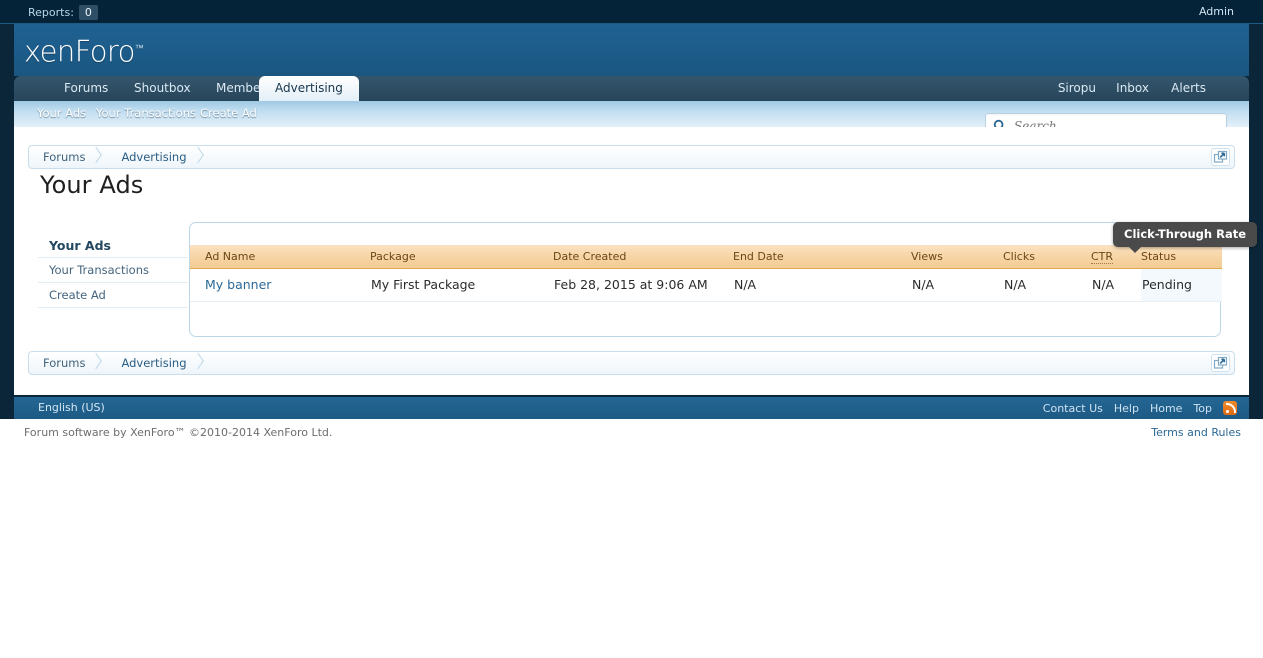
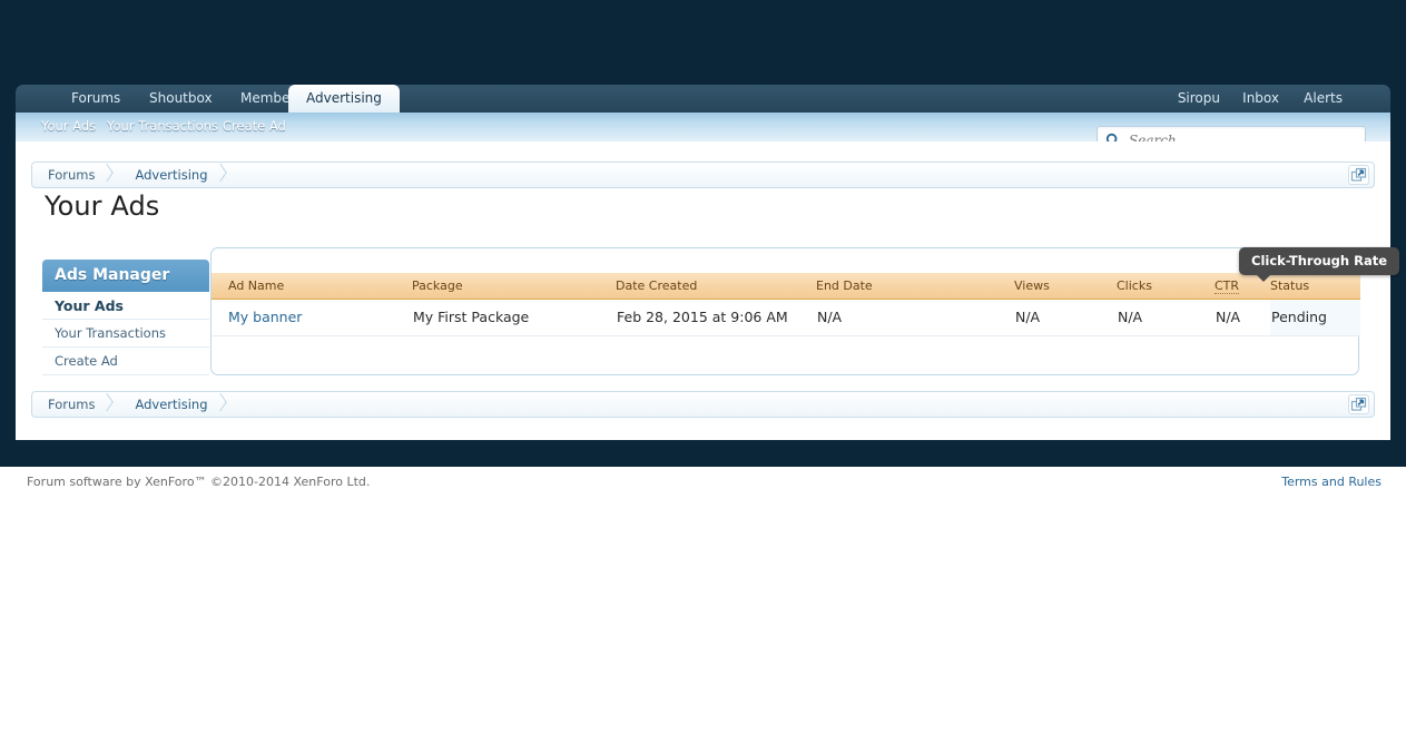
- Reports: 0
- Admin
- xenForo™
  Forums
  Shoutbox
  Membe
  Advertising
  Siropu
  Inbox
  Alerts
  Your Ads
  Your Transactions
  Create Ad
  Search...
  Forums Advertising
  Your Ads
+ Ads Manager
  Your Ads
  Your Transactions
  Create Ad
  Ad Name	Package	Date Created	End Date	Views	Clicks	CTR	Status
  My banner	My First Package	Feb 28, 2015 at 9:06 AM	N/A	N/A	N/A	N/A	Pending
  Click-Through Rate
  Forums Advertising
- English (US)
- Contact Us Help Home Top
  Forum software by XenForo™ ©2010-2014 XenForo Ltd.
  Terms and Rules
